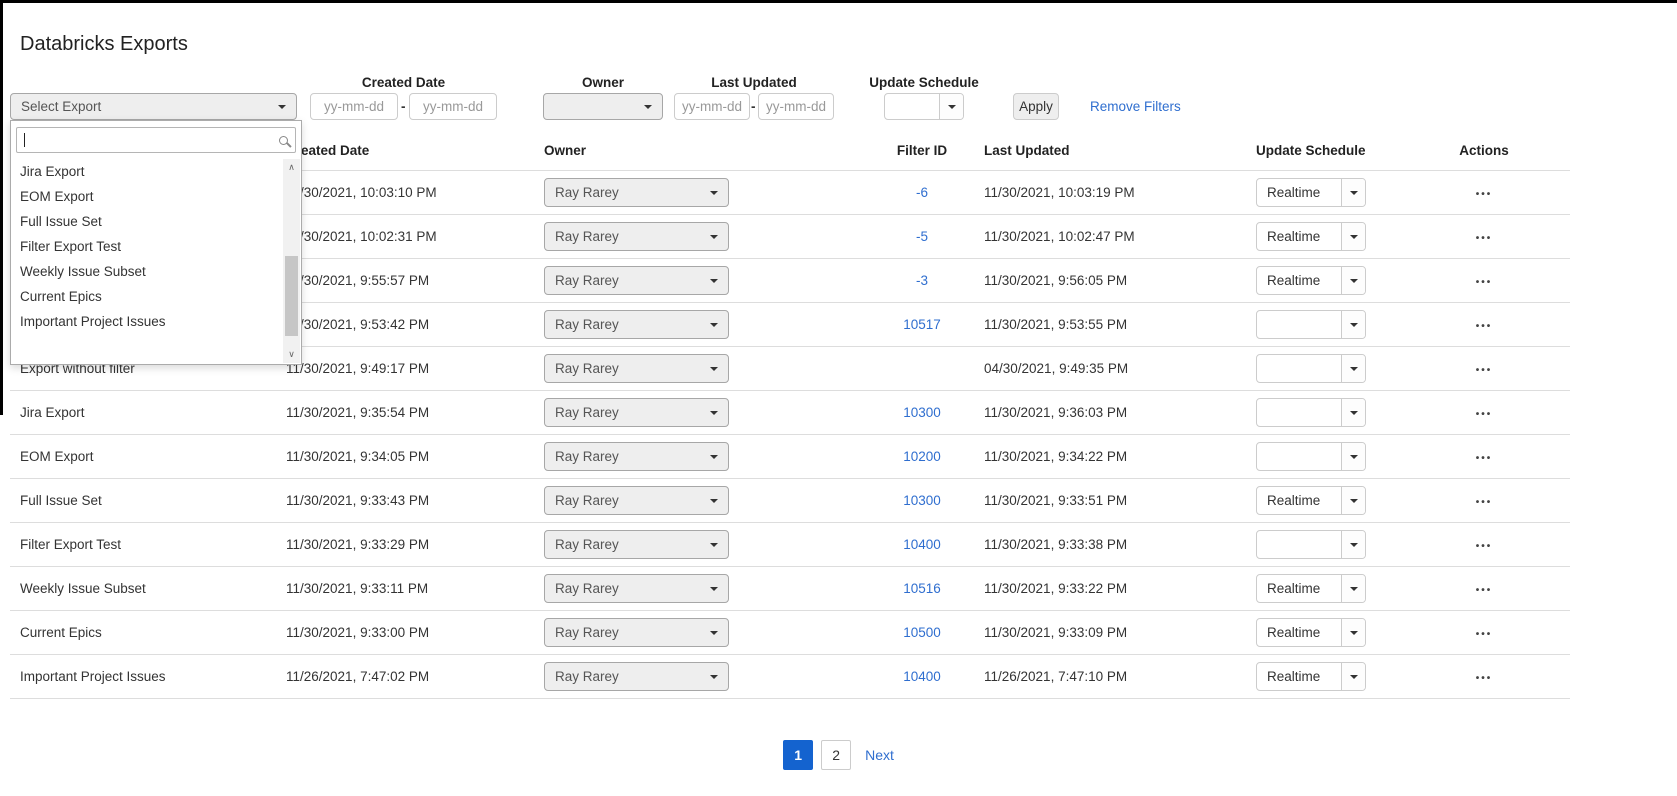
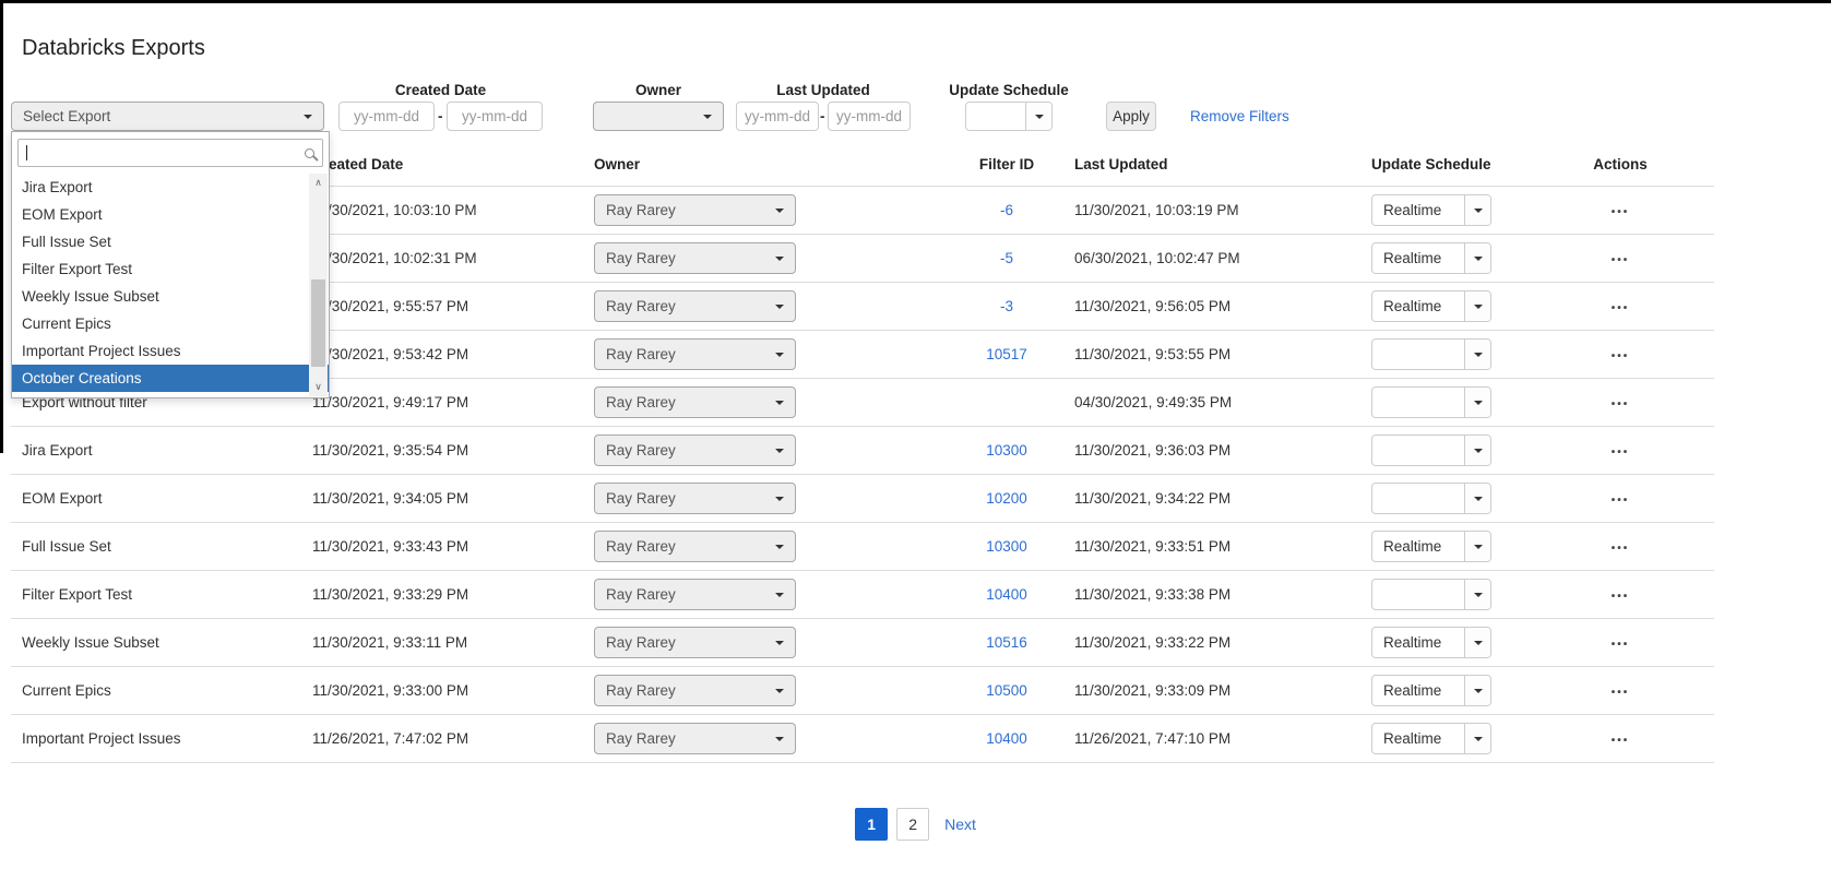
  Databricks Exports
  Created Date
  Owner
  Last Updated
  Update Schedule
  Select Export
  yy-mm-dd
  -
  yy-mm-dd
  yy-mm-dd
  -
  yy-mm-dd
  Apply
  Remove Filters
  eated Date
  Owner
  Filter ID
  Last Updated
  Update Schedule
  Actions
  30/2021, 10:03:10 PM
  Ray Rarey
  -6
  11/30/2021, 10:03:19 PM
  Realtime
  •••
  30/2021, 10:02:31 PM
  Ray Rarey
  -5
- 11/30/2021, 10:02:47 PM
+ 06/30/2021, 10:02:47 PM
  Realtime
  •••
  30/2021, 9:55:57 PM
  Ray Rarey
  -3
  11/30/2021, 9:56:05 PM
  Realtime
  •••
  30/2021, 9:53:42 PM
  Ray Rarey
  10517
  11/30/2021, 9:53:55 PM
  •••
  Export without filter
  11/30/2021, 9:49:17 PM
  Ray Rarey
  04/30/2021, 9:49:35 PM
  •••
  Jira Export
  11/30/2021, 9:35:54 PM
  Ray Rarey
  10300
  11/30/2021, 9:36:03 PM
  •••
  EOM Export
  11/30/2021, 9:34:05 PM
  Ray Rarey
  10200
  11/30/2021, 9:34:22 PM
  •••
  Full Issue Set
  11/30/2021, 9:33:43 PM
  Ray Rarey
  10300
  11/30/2021, 9:33:51 PM
  Realtime
  •••
  Filter Export Test
  11/30/2021, 9:33:29 PM
  Ray Rarey
  10400
  11/30/2021, 9:33:38 PM
  •••
  Weekly Issue Subset
  11/30/2021, 9:33:11 PM
  Ray Rarey
  10516
  11/30/2021, 9:33:22 PM
  Realtime
  •••
  Current Epics
  11/30/2021, 9:33:00 PM
  Ray Rarey
  10500
  11/30/2021, 9:33:09 PM
  Realtime
  •••
  Important Project Issues
  11/26/2021, 7:47:02 PM
  Ray Rarey
  10400
  11/26/2021, 7:47:10 PM
  Realtime
  •••
  Jira Export
  EOM Export
  Full Issue Set
  Filter Export Test
  Weekly Issue Subset
  Current Epics
  Important Project Issues
+ October Creations
  ∧
  ∨
  1
  2
  Next
